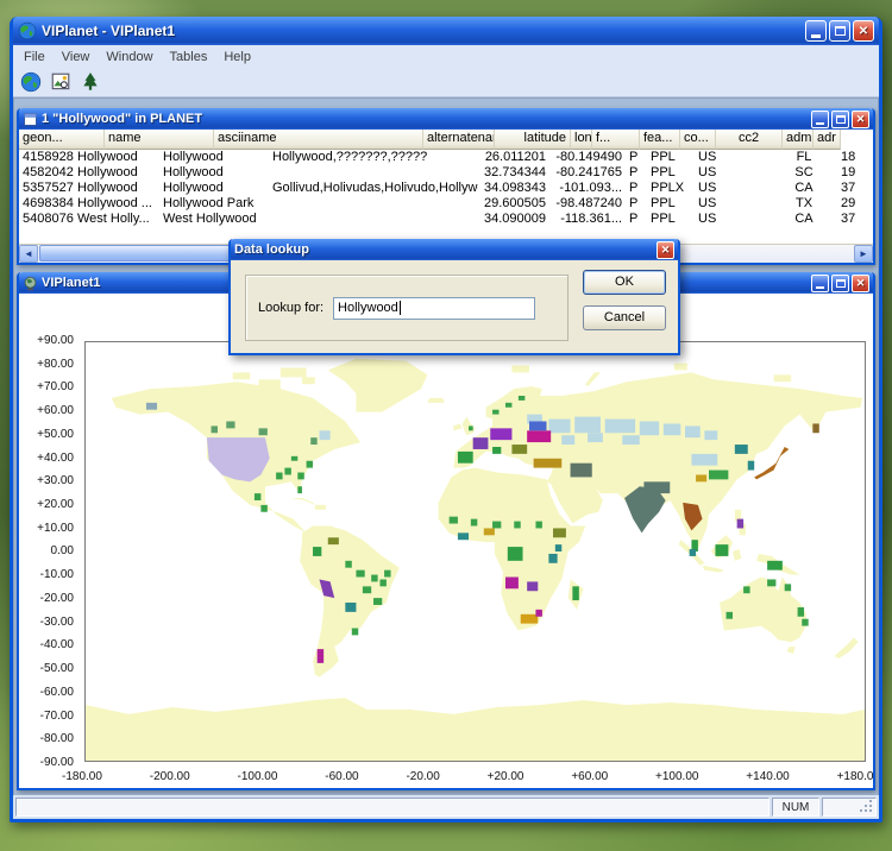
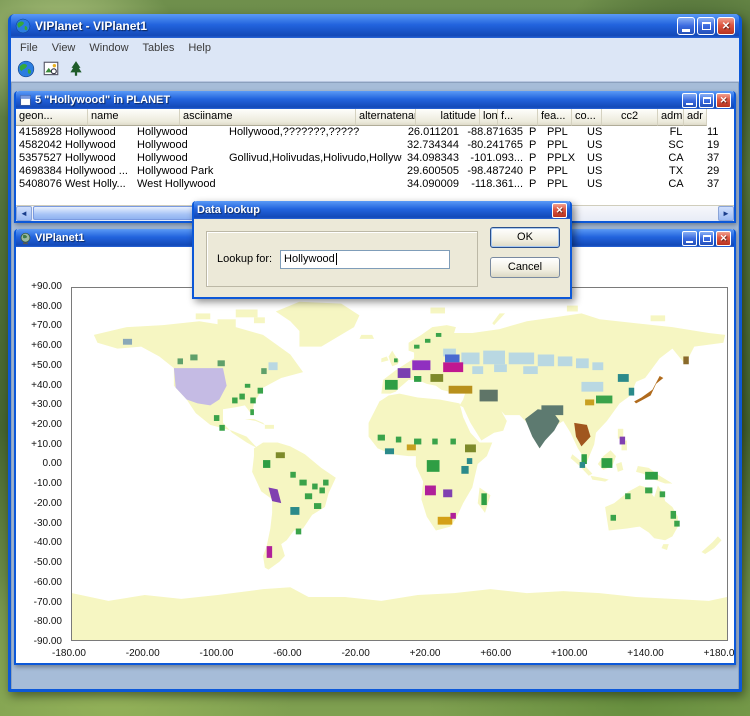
  VIPlanet - VIPlanet1
  ✕
  File
  View
  Window
  Tables
  Help
- 1 "Hollywood" in PLANET
+ 5 "Hollywood" in PLANET
  ✕
  geon...
  name
  asciiname
  alternatena
  latitude
  f...
  fea...
  co...
  cc2
  adr
  4158928
  Hollywood
  Hollywood
  Hollywood,???????,?????
  26.011201
- -80.149490
+ -88.871635
  P
  PPL
  US
  FL
- 18
+ 11
  4582042
  Hollywood
  Hollywood
  32.734344
  -80.241765
  P
  PPL
  US
  SC
  19
  5357527
  Hollywood
  Hollywood
  Gollivud,Holivudas,Holivudo,Hollyw
  34.098343
  -101.093...
  P
  PPLX
  US
  CA
  37
  4698384
  Hollywood ...
  Hollywood Park
  29.600505
  -98.487240
  P
  PPL
  US
  TX
  29
  5408076
  West Holly...
  West Hollywood
  34.090009
  -118.361...
  P
  PPL
  US
  CA
  37
  ◄
  ►
  VIPlanet1
  ✕
  +90.00
  +80.00
  +70.00
  +60.00
  +50.00
  +40.00
  +30.00
  +20.00
  +10.00
  0.00
  -10.00
  -20.00
  -30.00
  -40.00
  -50.00
  -60.00
  -70.00
  -80.00
  -90.00
  -180.00
  -200.00
  -100.00
  -60.00
  -20.00
  +20.00
  +60.00
  +100.00
  +140.00
  +180.0
  Data lookup
  ✕
  Lookup for:
  Hollywood
  OK
  Cancel
- NUM
